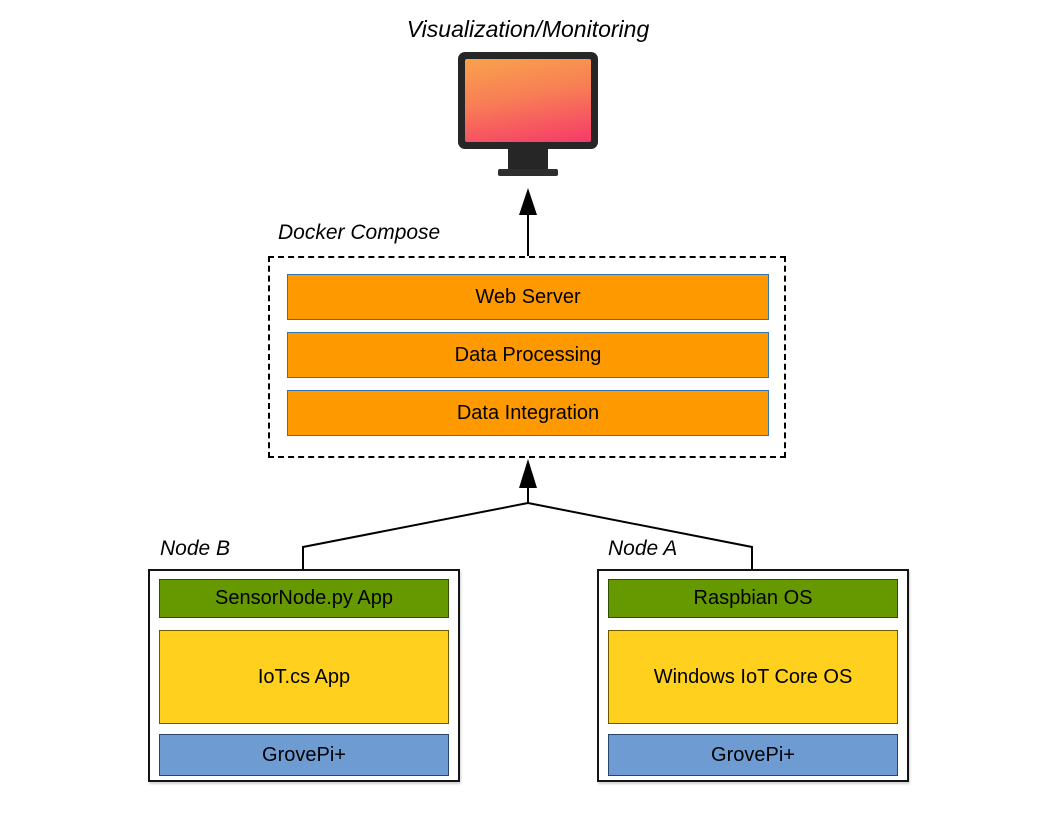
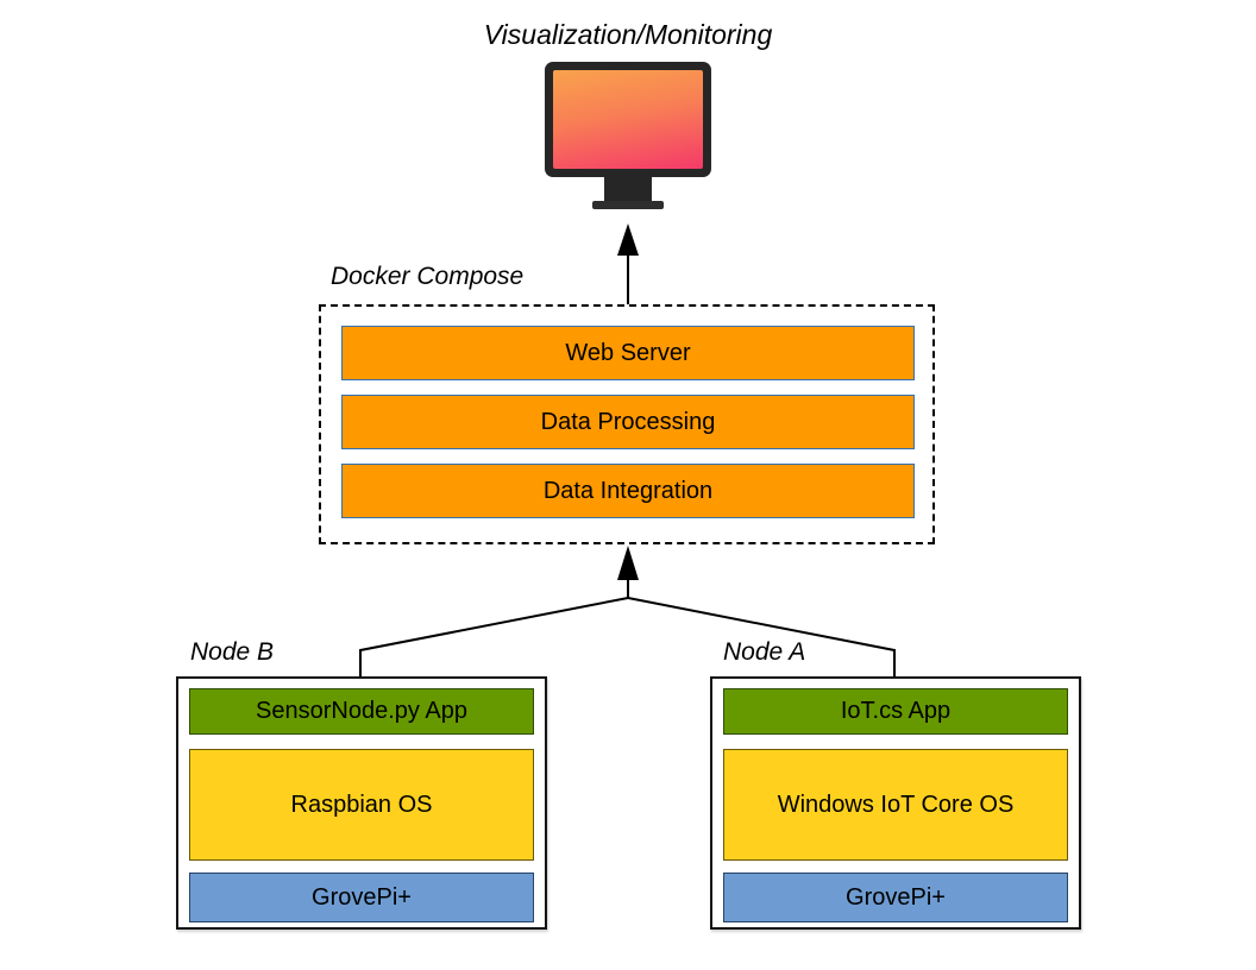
  Visualization/Monitoring
  Docker Compose
  Web Server
  Data Processing
  Data Integration
  Node B
  SensorNode.py App
- IoT.cs App
+ Raspbian OS
  GrovePi+
  Node A
- Raspbian OS
+ IoT.cs App
  Windows IoT Core OS
  GrovePi+
